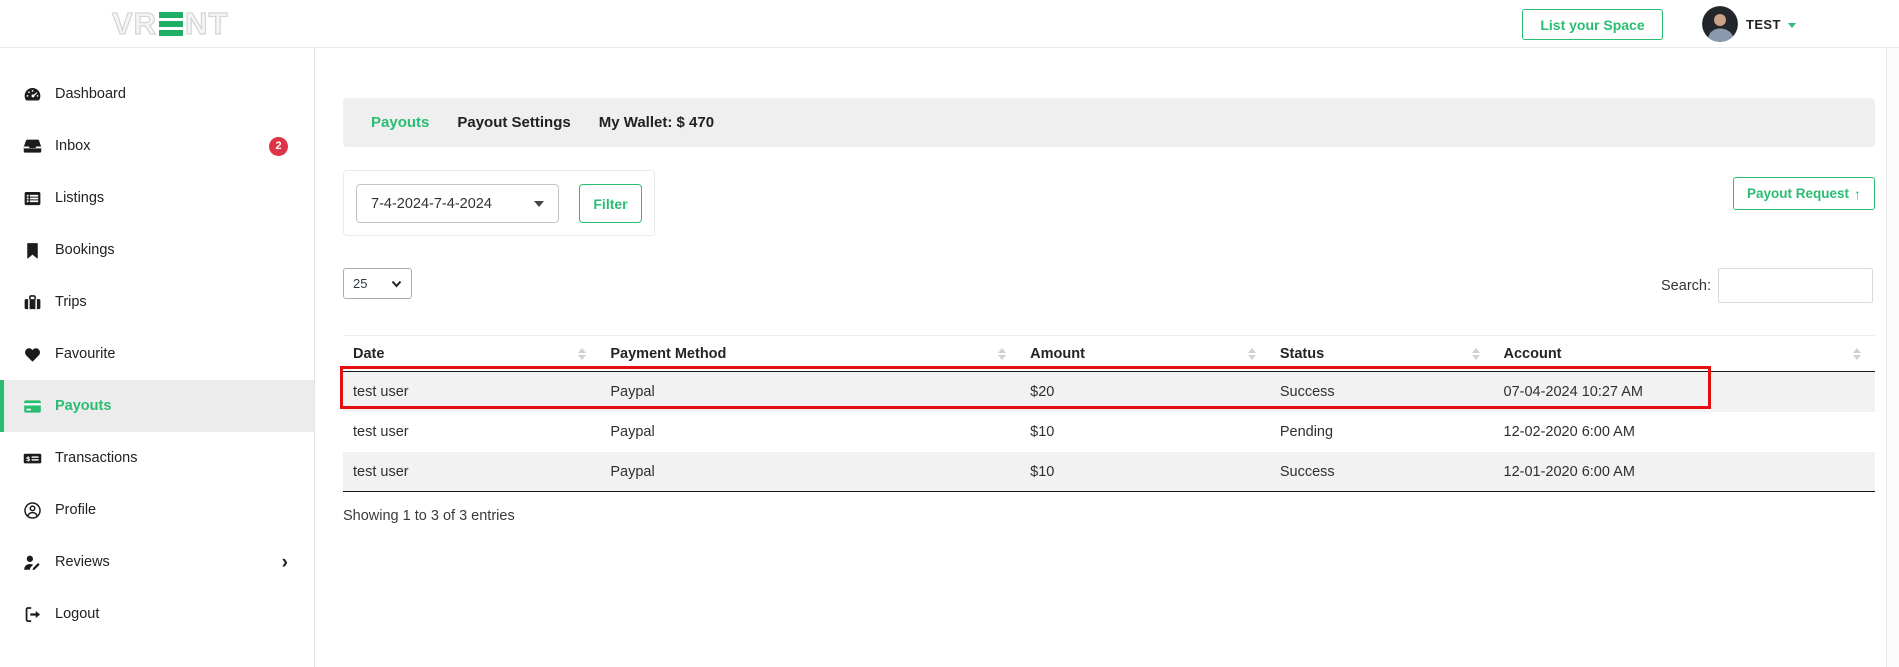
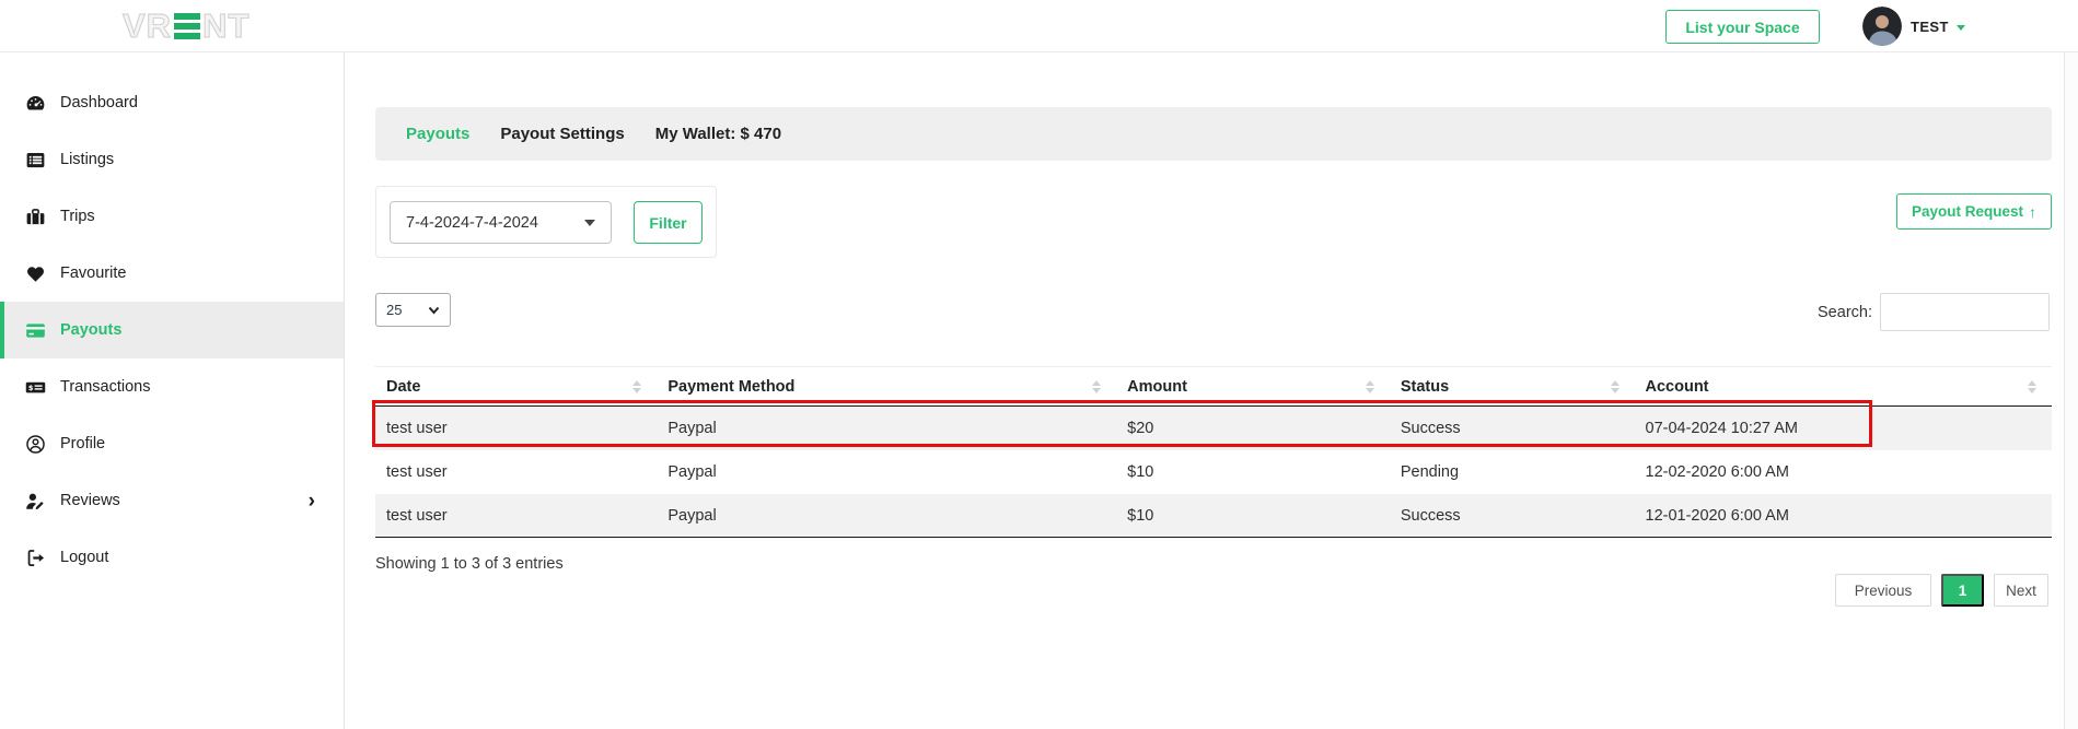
  VR
  NT
  List your Space
  TEST
  Dashboard
- Inbox
- 2
  Listings
- Bookings
  Trips
  Favourite
  Payouts
  $
  Transactions
  Profile
  Reviews
  ›
  Logout
  Payouts
  Payout Settings
  My Wallet: $ 470
  7-4-2024-7-4-2024
  Filter
  Payout Request
  ↑
  25
  Search:
  Date
  Payment Method
  Amount
  Status
  Account
  test user
  Paypal
  $20
  Success
  07-04-2024 10:27 AM
  test user
  Paypal
  $10
  Pending
  12-02-2020 6:00 AM
  test user
  Paypal
  $10
  Success
  12-01-2020 6:00 AM
  Showing 1 to 3 of 3 entries
+ Previous
+ 1
+ Next
